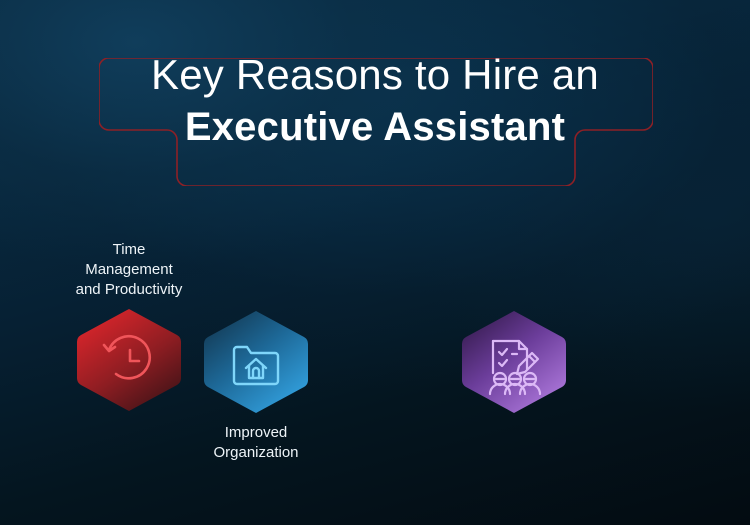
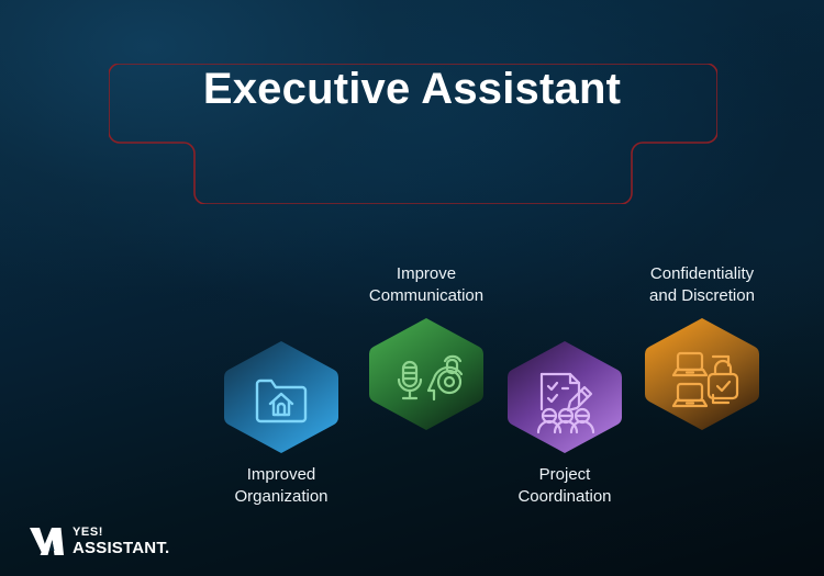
- Key Reasons to Hire an
  Executive Assistant
- Time Management
- and Productivity
  Improved
  Organization
+ Improve
+ Communication
+ Project
+ Coordination
+ Confidentiality
+ and Discretion
+ YES!
+ ASSISTANT.
